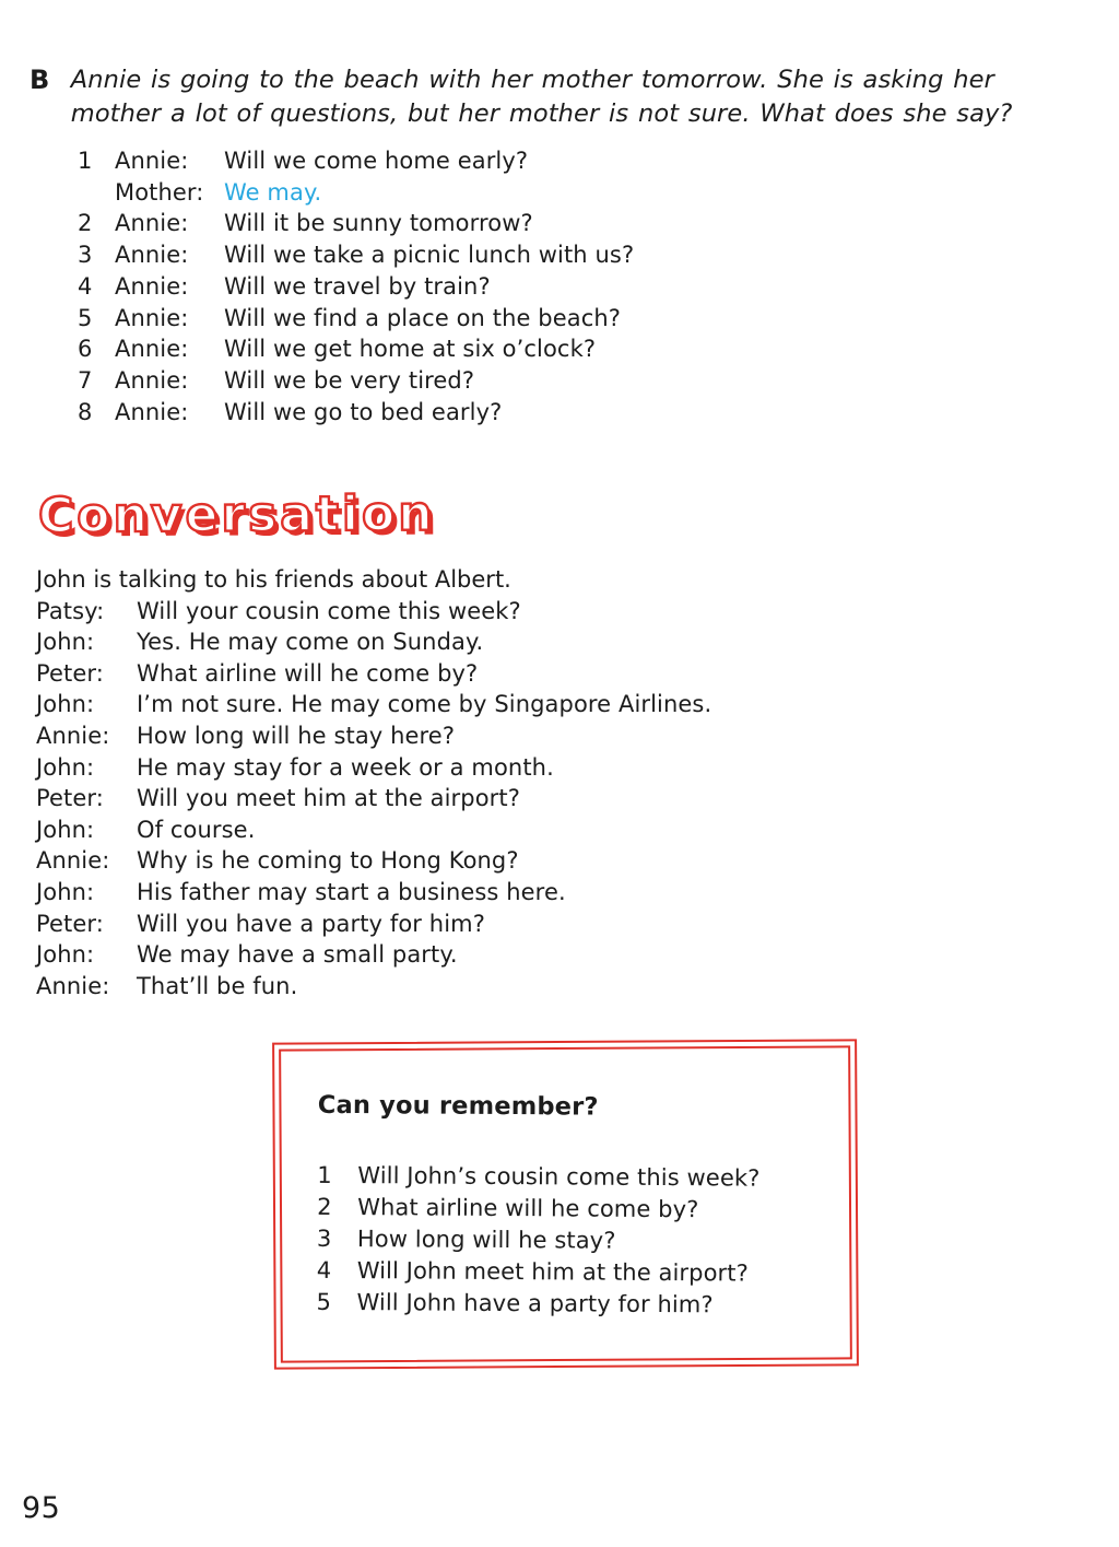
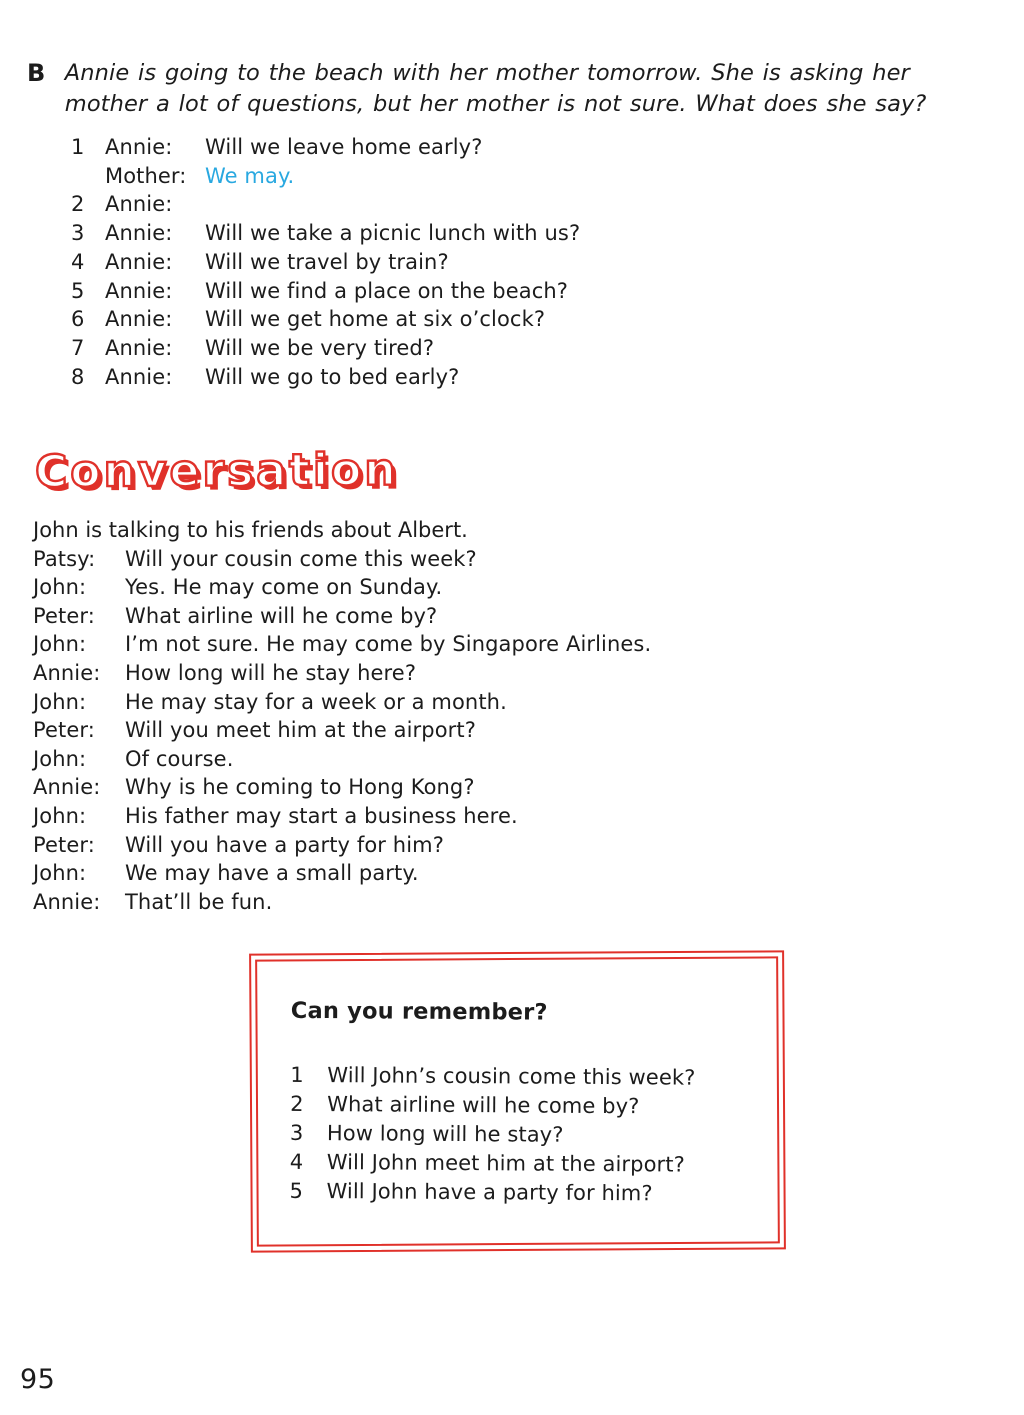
  B
  Annie is going to the beach with her mother tomorrow. She is asking her mother a lot of questions, but her mother is not sure. What does she say?
  1
  Annie:
- Will we come home early?
+ Will we leave home early?
  Mother:
  We may.
  2
  Annie:
- Will it be sunny tomorrow?
  3
  Annie:
  Will we take a picnic lunch with us?
  4
  Annie:
  Will we travel by train?
  5
  Annie:
  Will we find a place on the beach?
  6
  Annie:
  Will we get home at six o’clock?
  7
  Annie:
  Will we be very tired?
  8
  Annie:
  Will we go to bed early?
  Conversation
  John is talking to his friends about Albert.
  Patsy:
  Will your cousin come this week?
  John:
  Yes. He may come on Sunday.
  Peter:
  What airline will he come by?
  John:
  I’m not sure. He may come by Singapore Airlines.
  Annie:
  How long will he stay here?
  John:
  He may stay for a week or a month.
  Peter:
  Will you meet him at the airport?
  John:
  Of course.
  Annie:
  Why is he coming to Hong Kong?
  John:
  His father may start a business here.
  Peter:
  Will you have a party for him?
  John:
  We may have a small party.
  Annie:
  That’ll be fun.
  Can you remember?
  1
  Will John’s cousin come this week?
  2
  What airline will he come by?
  3
  How long will he stay?
  4
  Will John meet him at the airport?
  5
  Will John have a party for him?
  95
